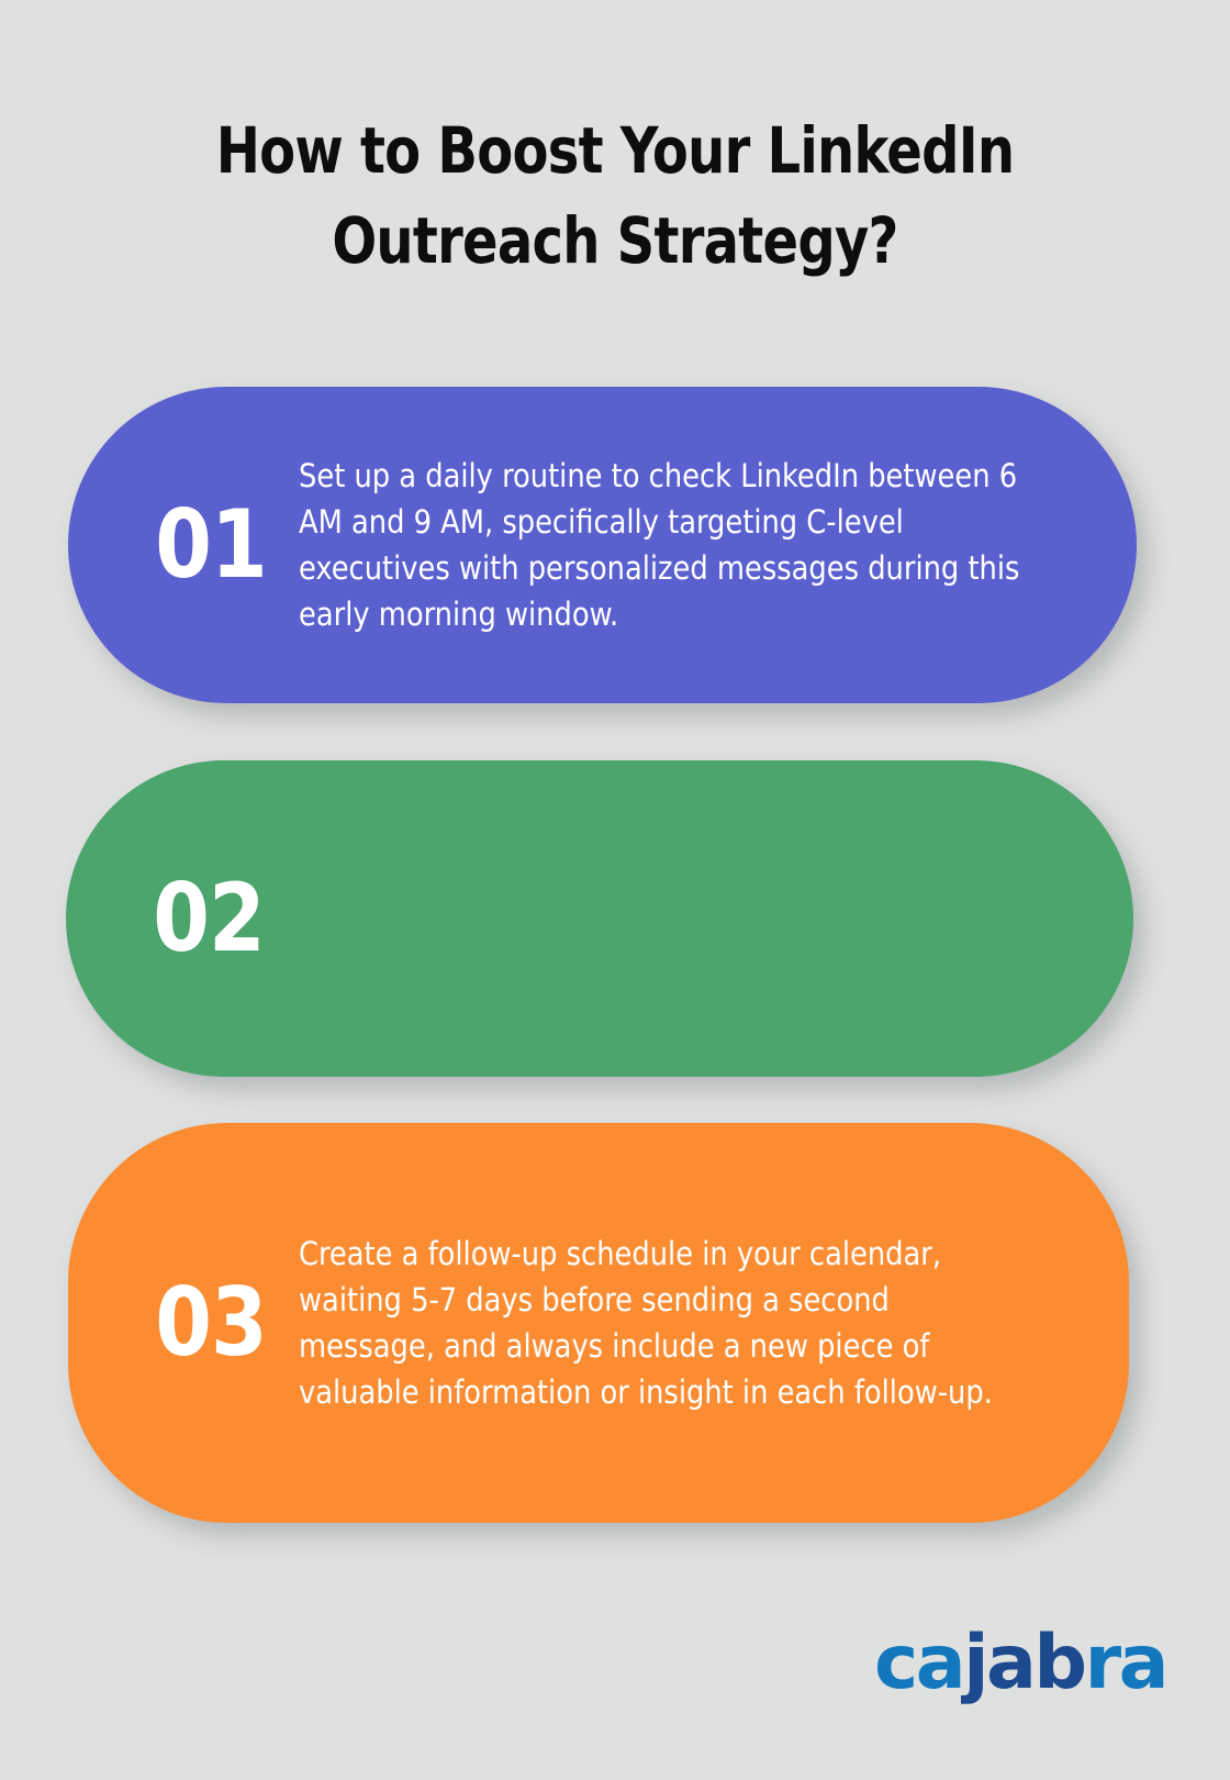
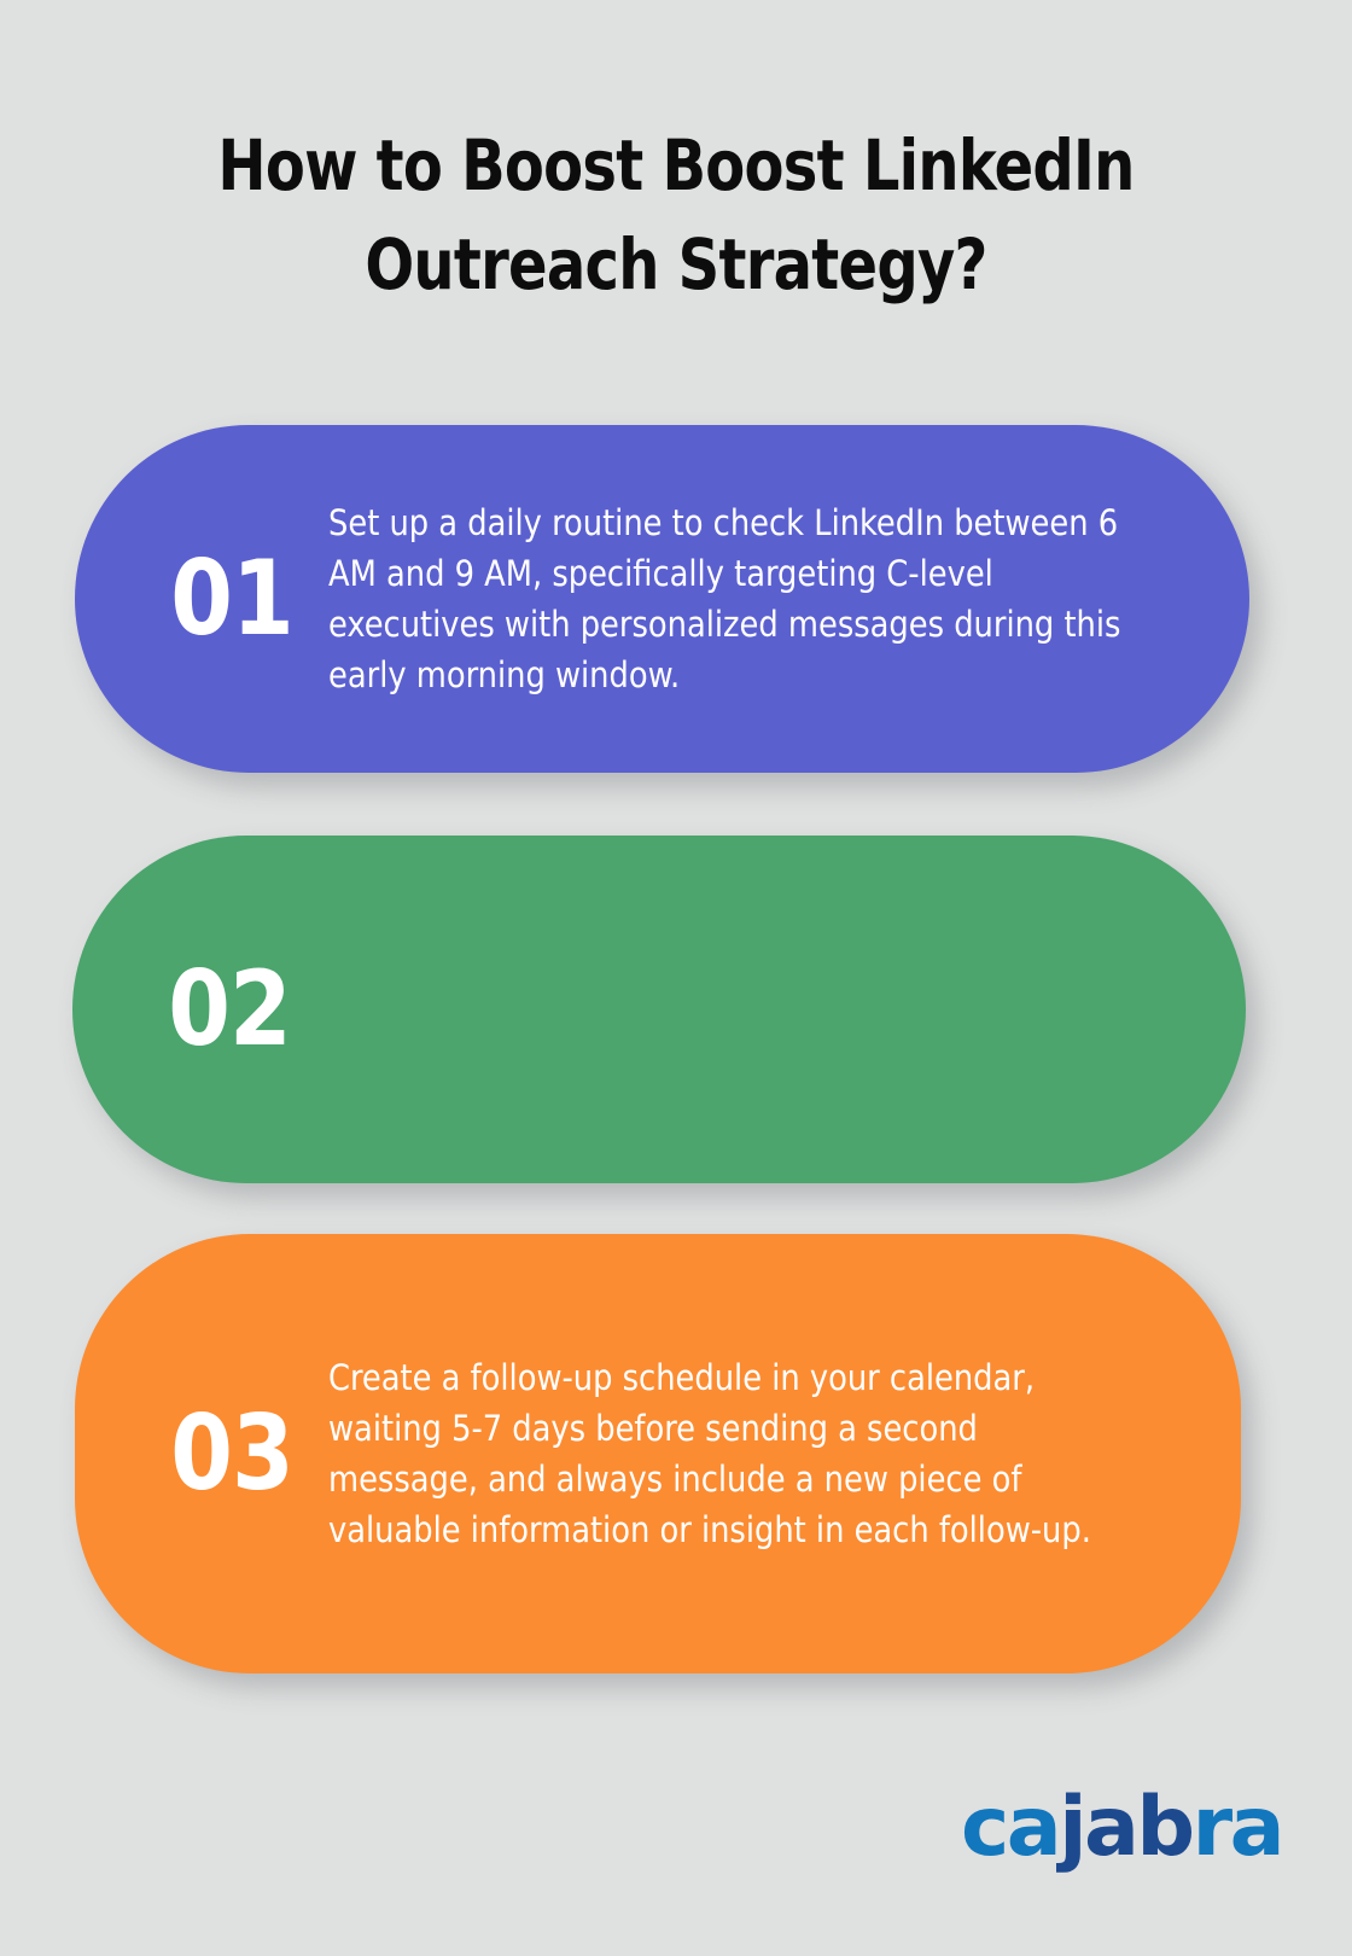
- How to Boost Your LinkedIn
+ How to Boost Boost LinkedIn
  Outreach Strategy?
  01
  Set up a daily routine to check LinkedIn between 6 AM and 9 AM, specifically targeting C-level executives with personalized messages during this early morning window.
  02
  03
  Create a follow-up schedule in your calendar, waiting 5-7 days before sending a second message, and always include a new piece of valuable information or insight in each follow-up.
  cajabra
